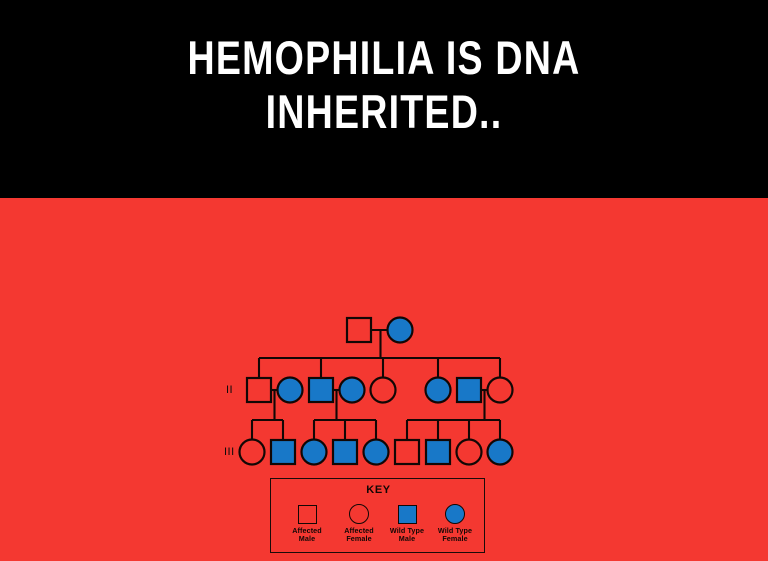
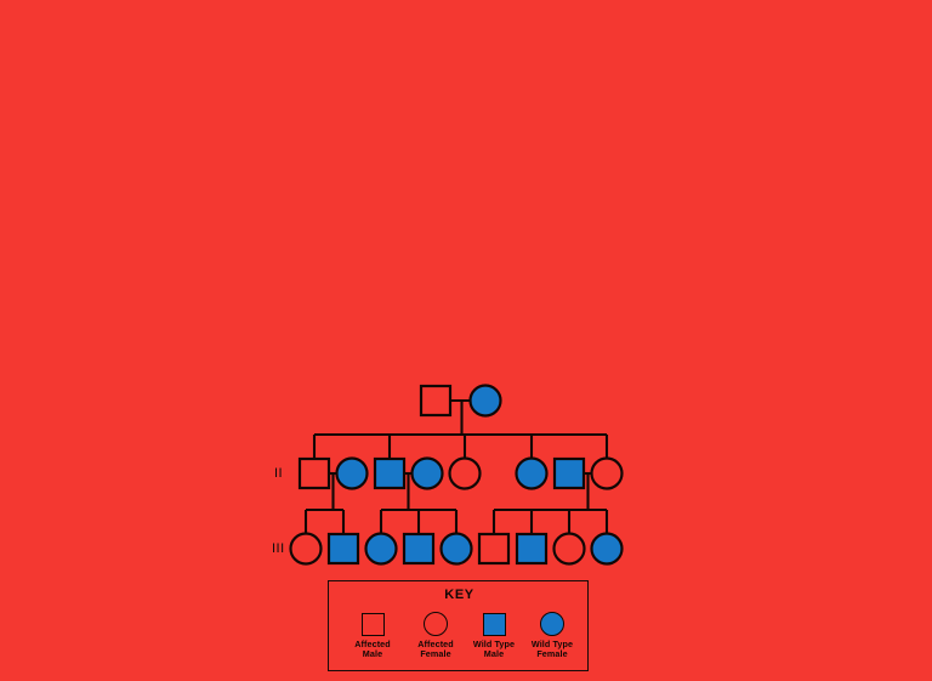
- HEMOPHILIA IS DNA
- INHERITED..
  II
  III
  KEY
  Affected
  Male
  Affected
  Female
  Wild Type
  Male
  Wild Type
  Female
